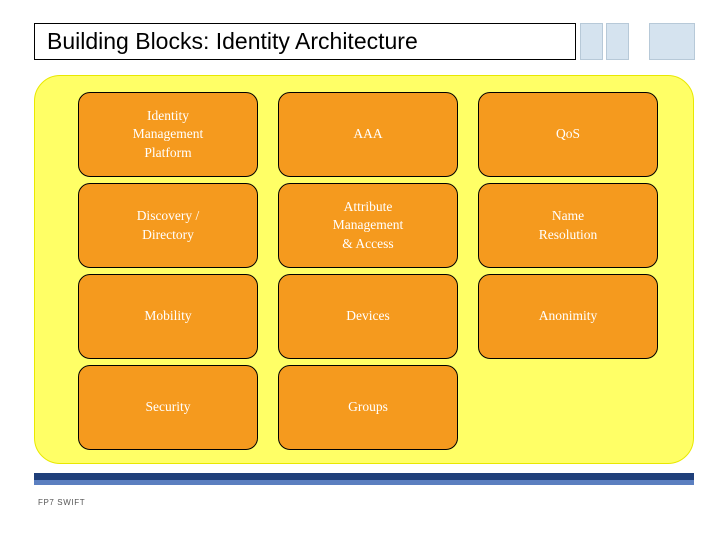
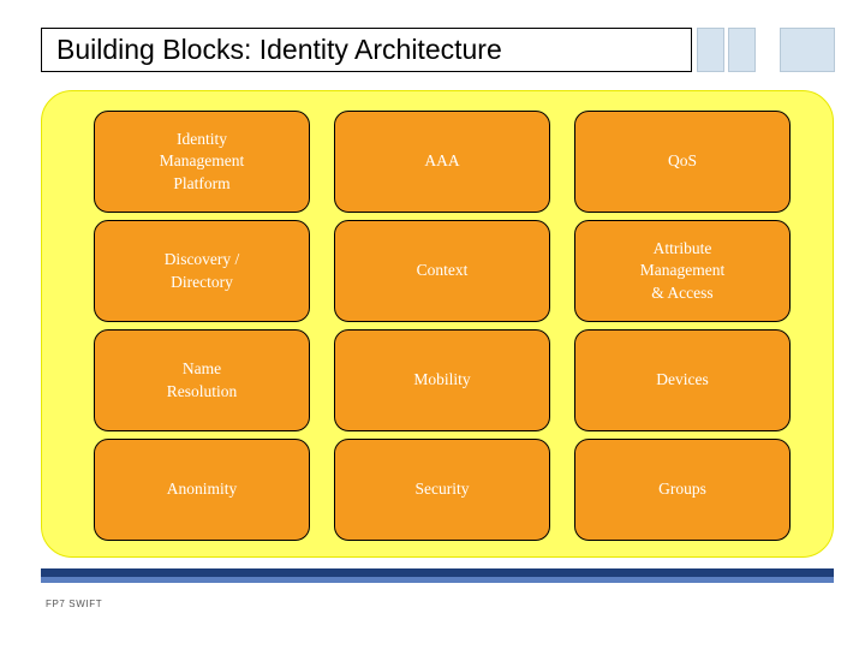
  Building Blocks: Identity Architecture
  Identity
  Management
  Platform
  AAA
  QoS
  Discovery /
  Directory
+ Context
  Attribute
  Management
  & Access
  Name
  Resolution
  Mobility
  Devices
  Anonimity
  Security
  Groups
  FP7 SWIFT
